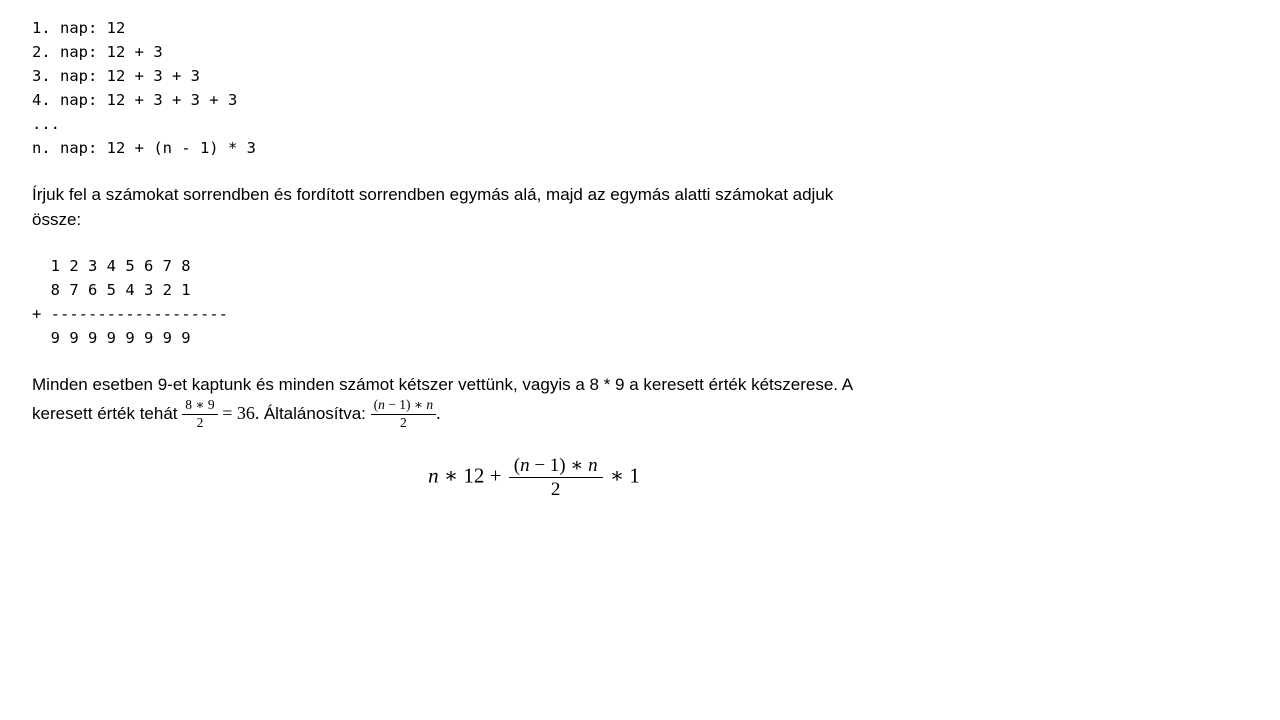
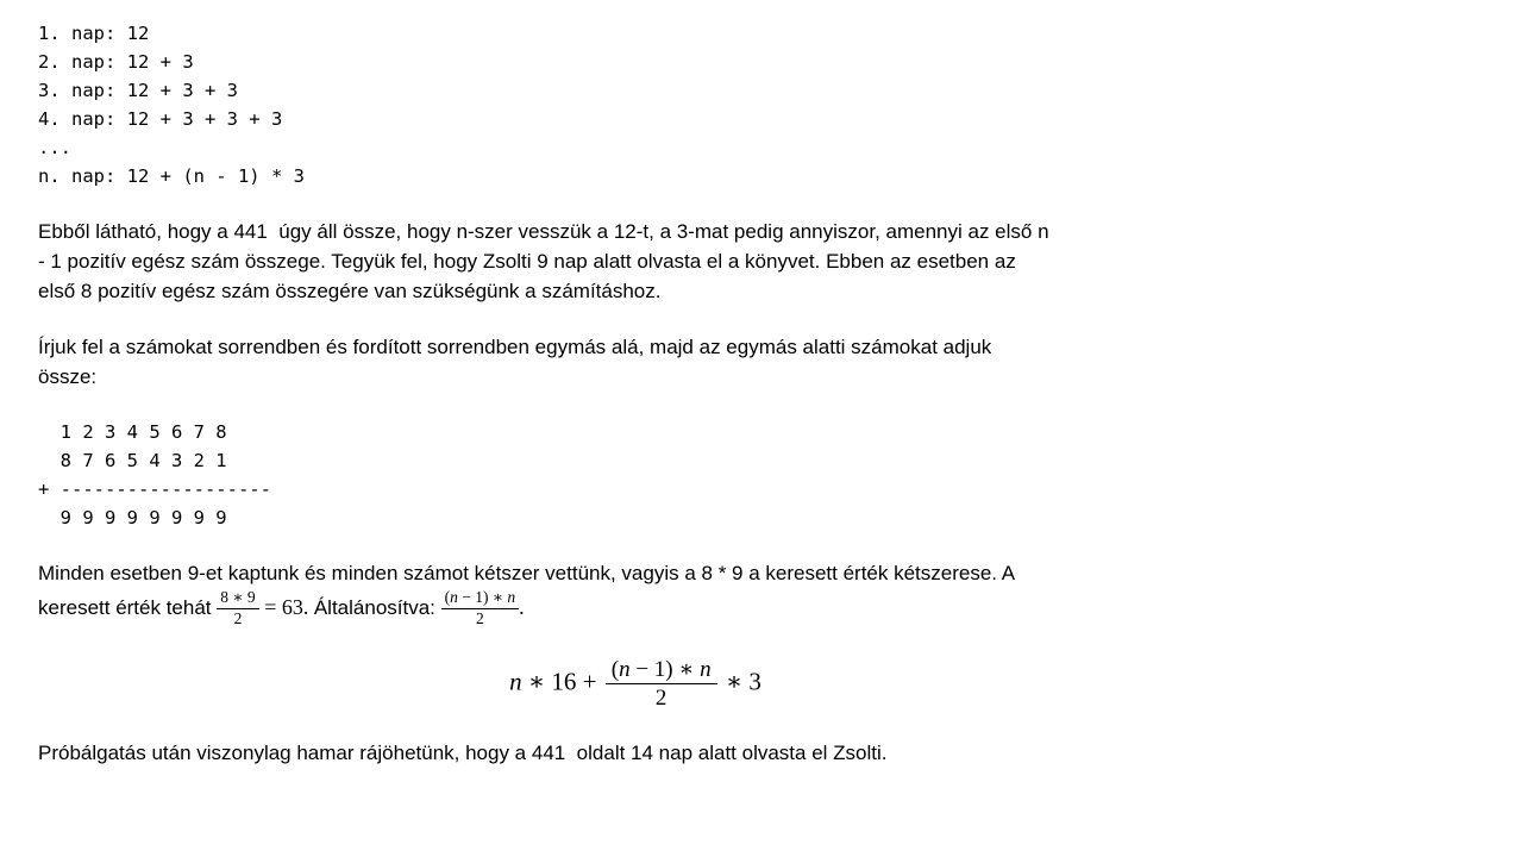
  1. nap: 12
  2. nap: 12 + 3
  3. nap: 12 + 3 + 3
  4. nap: 12 + 3 + 3 + 3
  ...
  n. nap: 12 + (n - 1) * 3
+ Ebből látható, hogy a 441 úgy áll össze, hogy n-szer vesszük a 12-t, a 3-mat pedig annyiszor, amennyi az első n
+ - 1 pozitív egész szám összege. Tegyük fel, hogy Zsolti 9 nap alatt olvasta el a könyvet. Ebben az esetben az
+ első 8 pozitív egész szám összegére van szükségünk a számításhoz.
  Írjuk fel a számokat sorrendben és fordított sorrendben egymás alá, majd az egymás alatti számokat adjuk
  össze:
  1 2 3 4 5 6 7 8
  8 7 6 5 4 3 2 1
  + -------------------
  9 9 9 9 9 9 9 9
  Minden esetben 9-et kaptunk és minden számot kétszer vettünk, vagyis a 8 * 9 a keresett érték kétszerese. A
  keresett érték tehát
  8 ∗ 9
  2
- = 36. Általánosítva:
+ = 63. Általánosítva:
  (n − 1) ∗ n
  2
  .
- n ∗ 12 +
+ n ∗ 16 +
  (n − 1) ∗ n
  2
- ∗ 1
+ ∗ 3
+ Próbálgatás után viszonylag hamar rájöhetünk, hogy a 441 oldalt 14 nap alatt olvasta el Zsolti.
